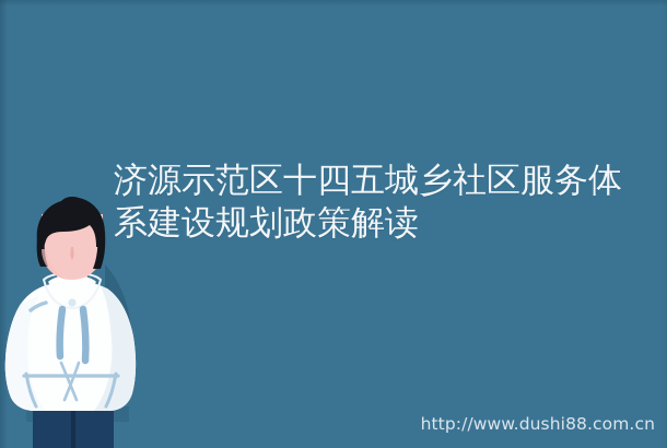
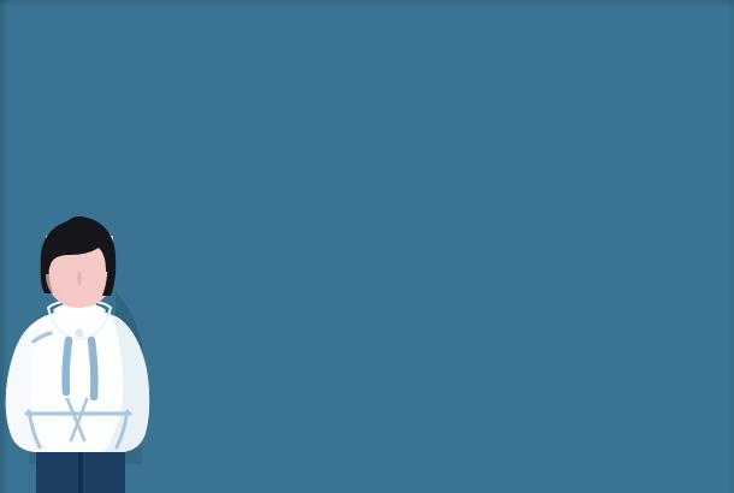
- 济源示范区十四五城乡社区服务体系建设规划政策解读
- http://www.dushi88.com.cn
